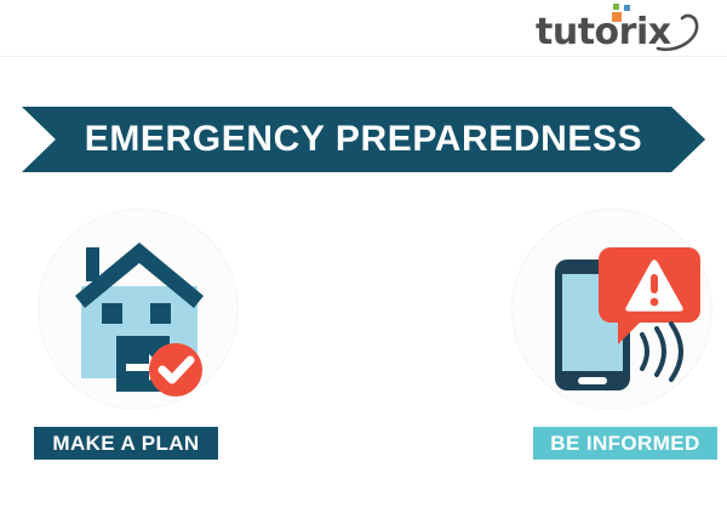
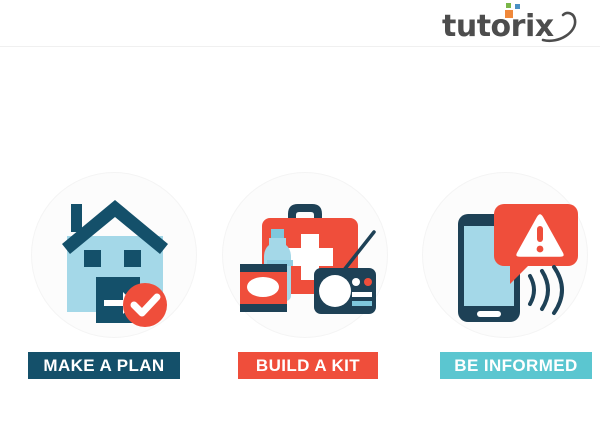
  tutorix
- EMERGENCY PREPAREDNESS
  MAKE A PLAN
+ BUILD A KIT
  BE INFORMED
